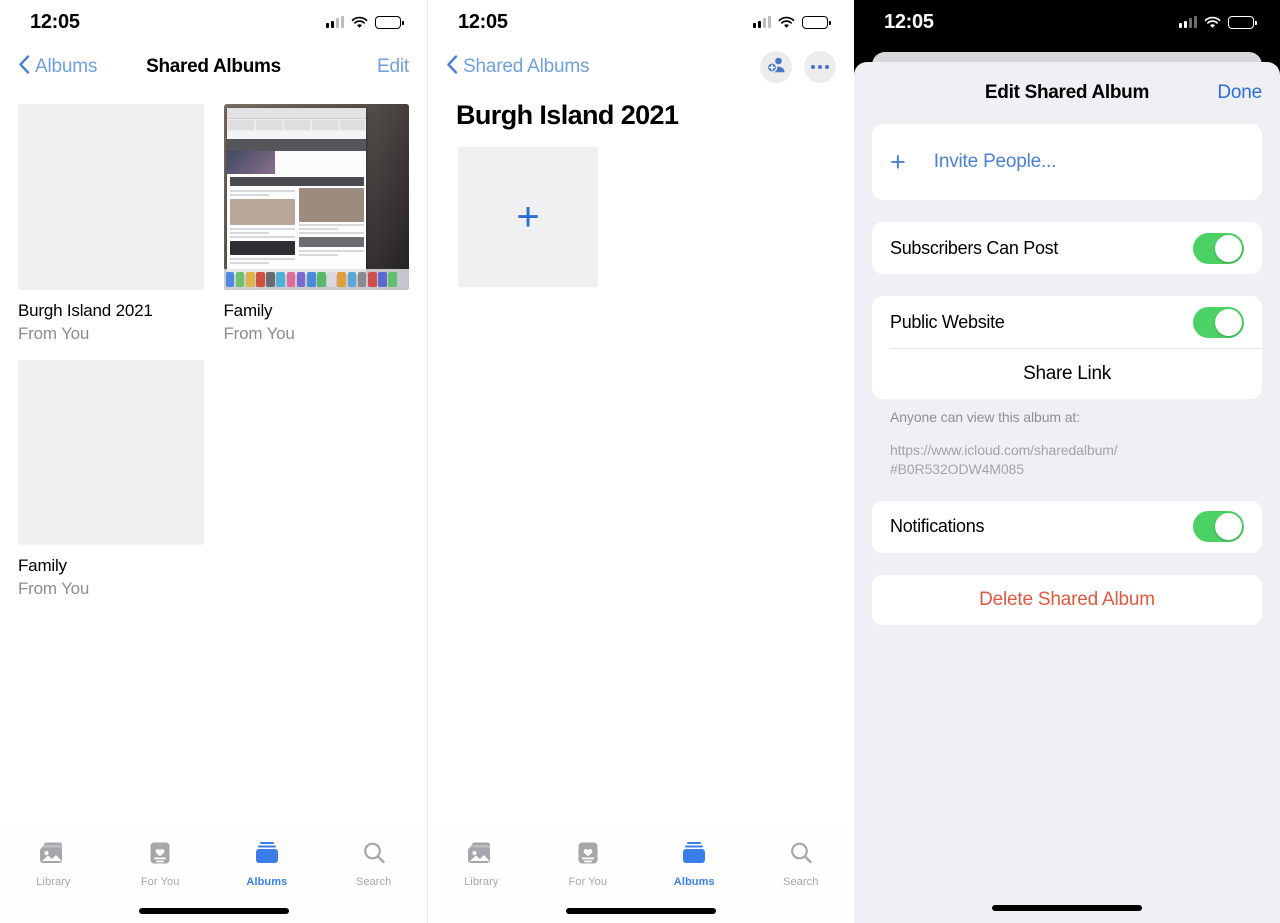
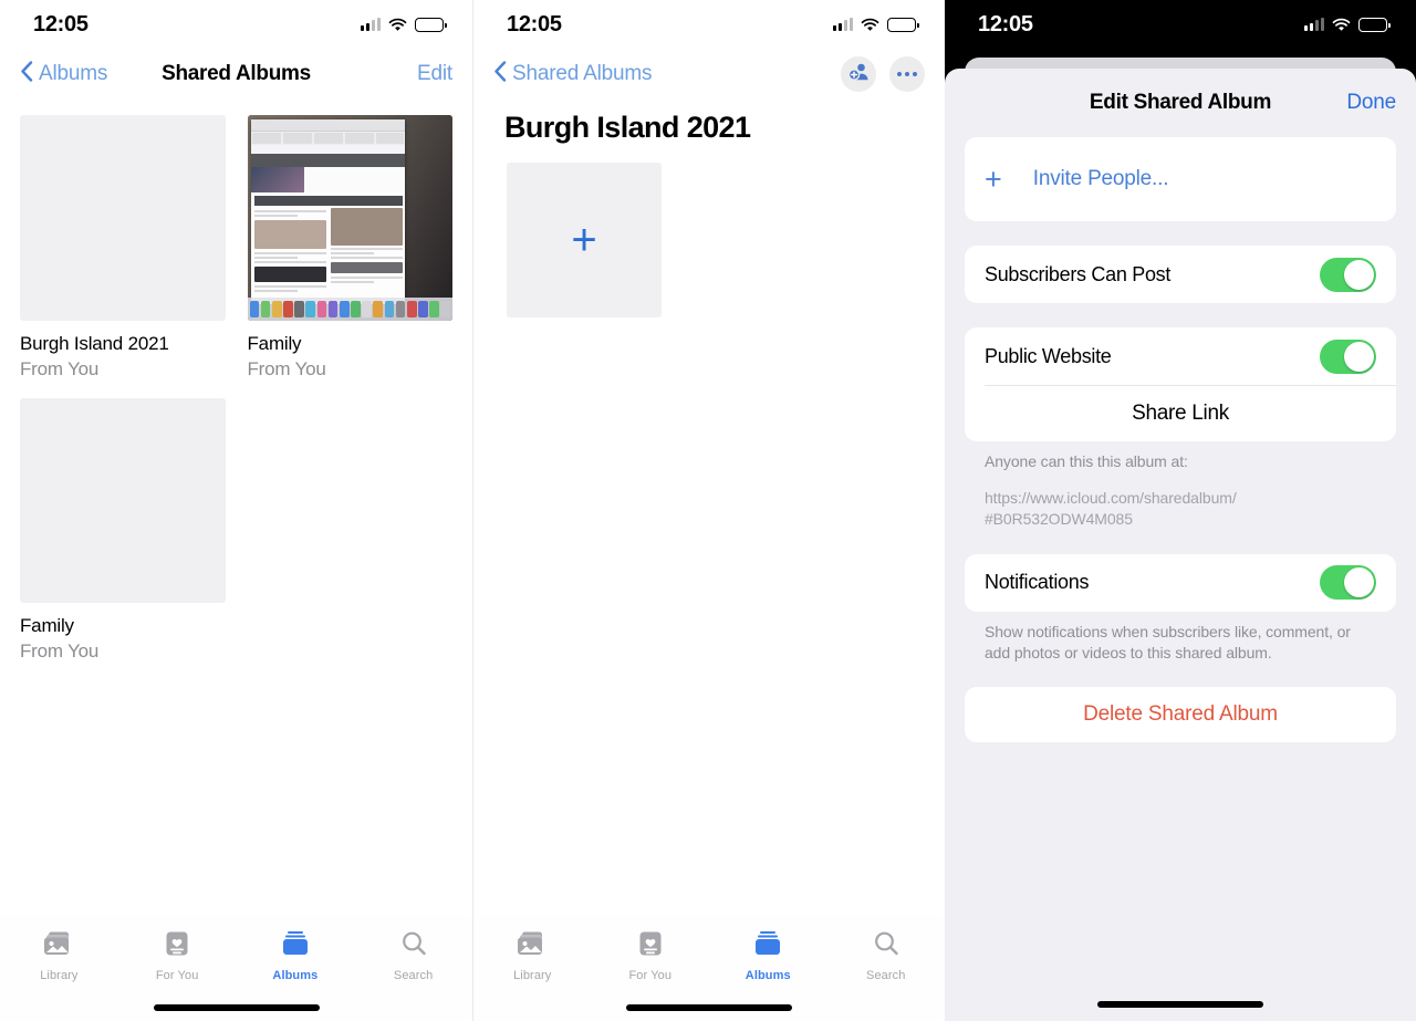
  12:05
  Albums
  Shared Albums
  Edit
  Burgh Island 2021
  From You
  Family
  From You
  Family
  From You
  Library
  For You
  Albums
  Search
  12:05
  Shared Albums
  Burgh Island 2021
  +
  Library
  For You
  Albums
  Search
  12:05
  Edit Shared Album
  Done
  +
  Invite People...
  Subscribers Can Post
  Public Website
  Share Link
- Anyone can view this album at:
+ Anyone can this this album at:
  https://www.icloud.com/sharedalbum/
  #B0R532ODW4M085
  Notifications
+ Show notifications when subscribers like, comment, or add photos or videos to this shared album.
  Delete Shared Album
